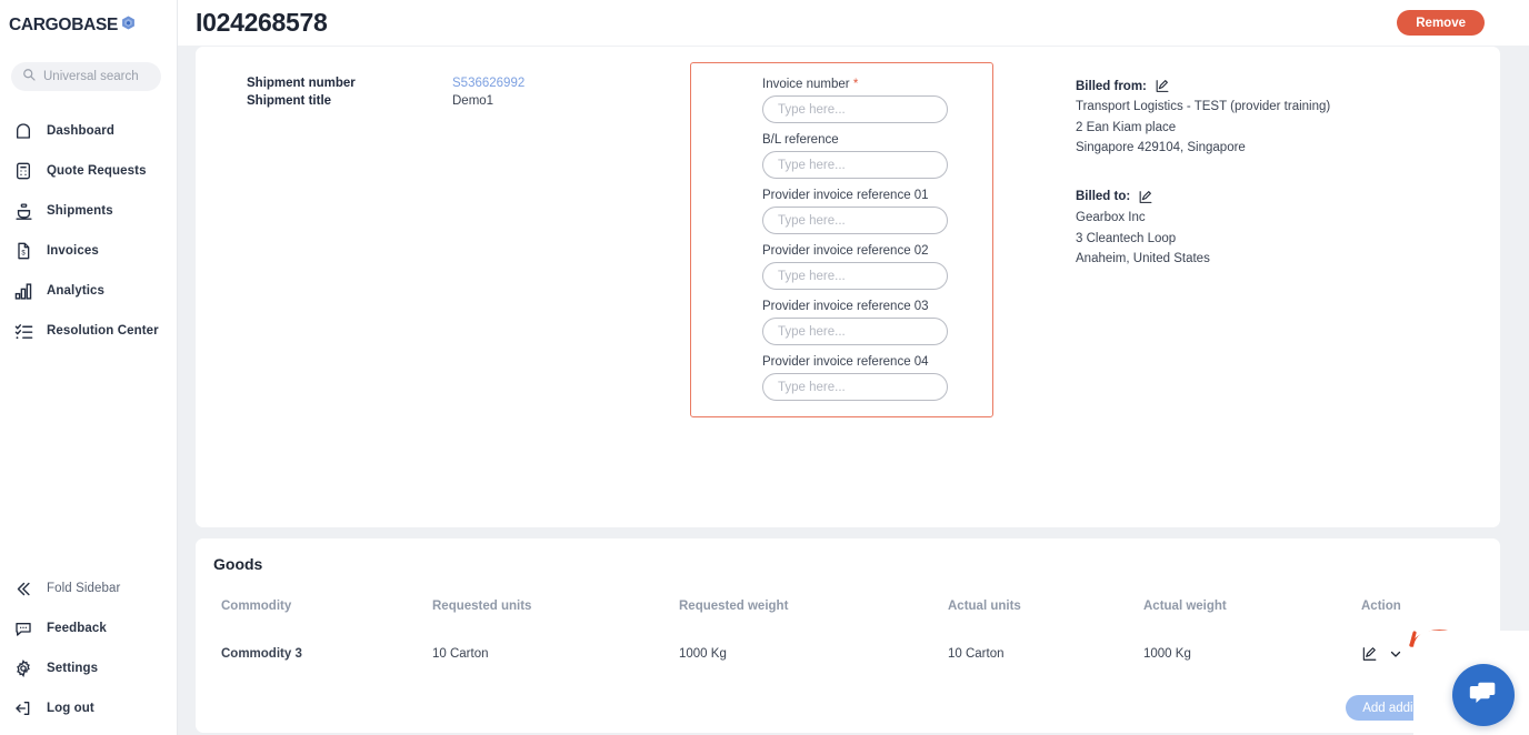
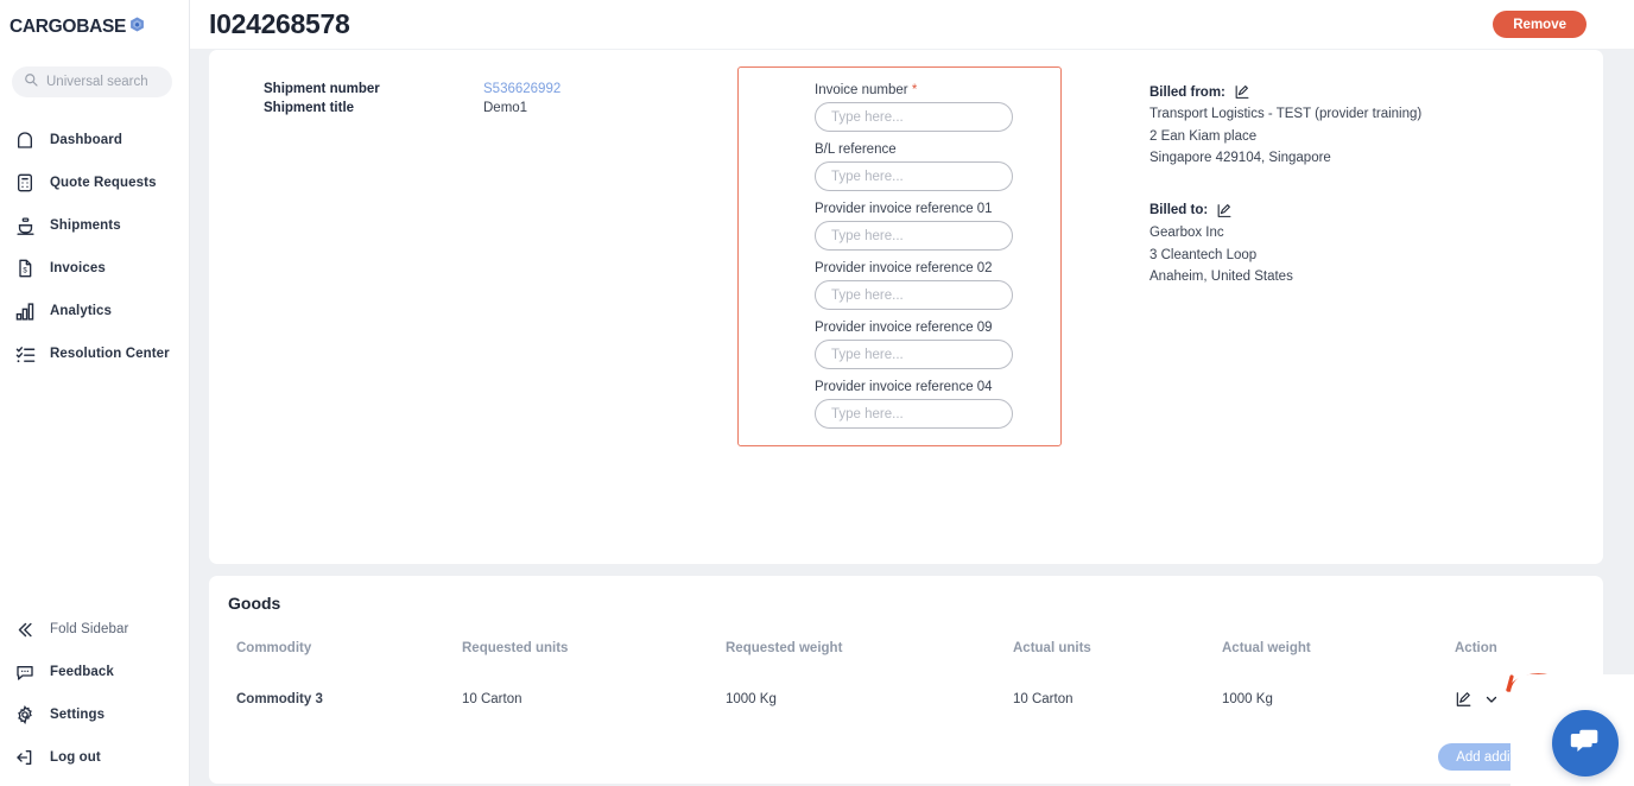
  CARGOBASE
  Universal search
  Dashboard
  Quote Requests
  Shipments
  Invoices
  Analytics
  Resolution Center
  Fold Sidebar
  Feedback
  Settings
  Log out
  I024268578
  Remove
  Shipment number
  S536626992
  Shipment title
  Demo1
  Invoice number *
  Type here...
  B/L reference
  Type here...
  Provider invoice reference 01
  Type here...
  Provider invoice reference 02
  Type here...
- Provider invoice reference 03
+ Provider invoice reference 09
  Type here...
  Provider invoice reference 04
  Type here...
  Billed from:
  Transport Logistics - TEST (provider training)
  2 Ean Kiam place
  Singapore 429104, Singapore
  Billed to:
  Gearbox Inc
  3 Cleantech Loop
  Anaheim, United States
  Goods
  Commodity	Requested units	Requested weight	Actual units	Actual weight	Action
  Commodity 3	10 Carton	1000 Kg	10 Carton	1000 Kg
